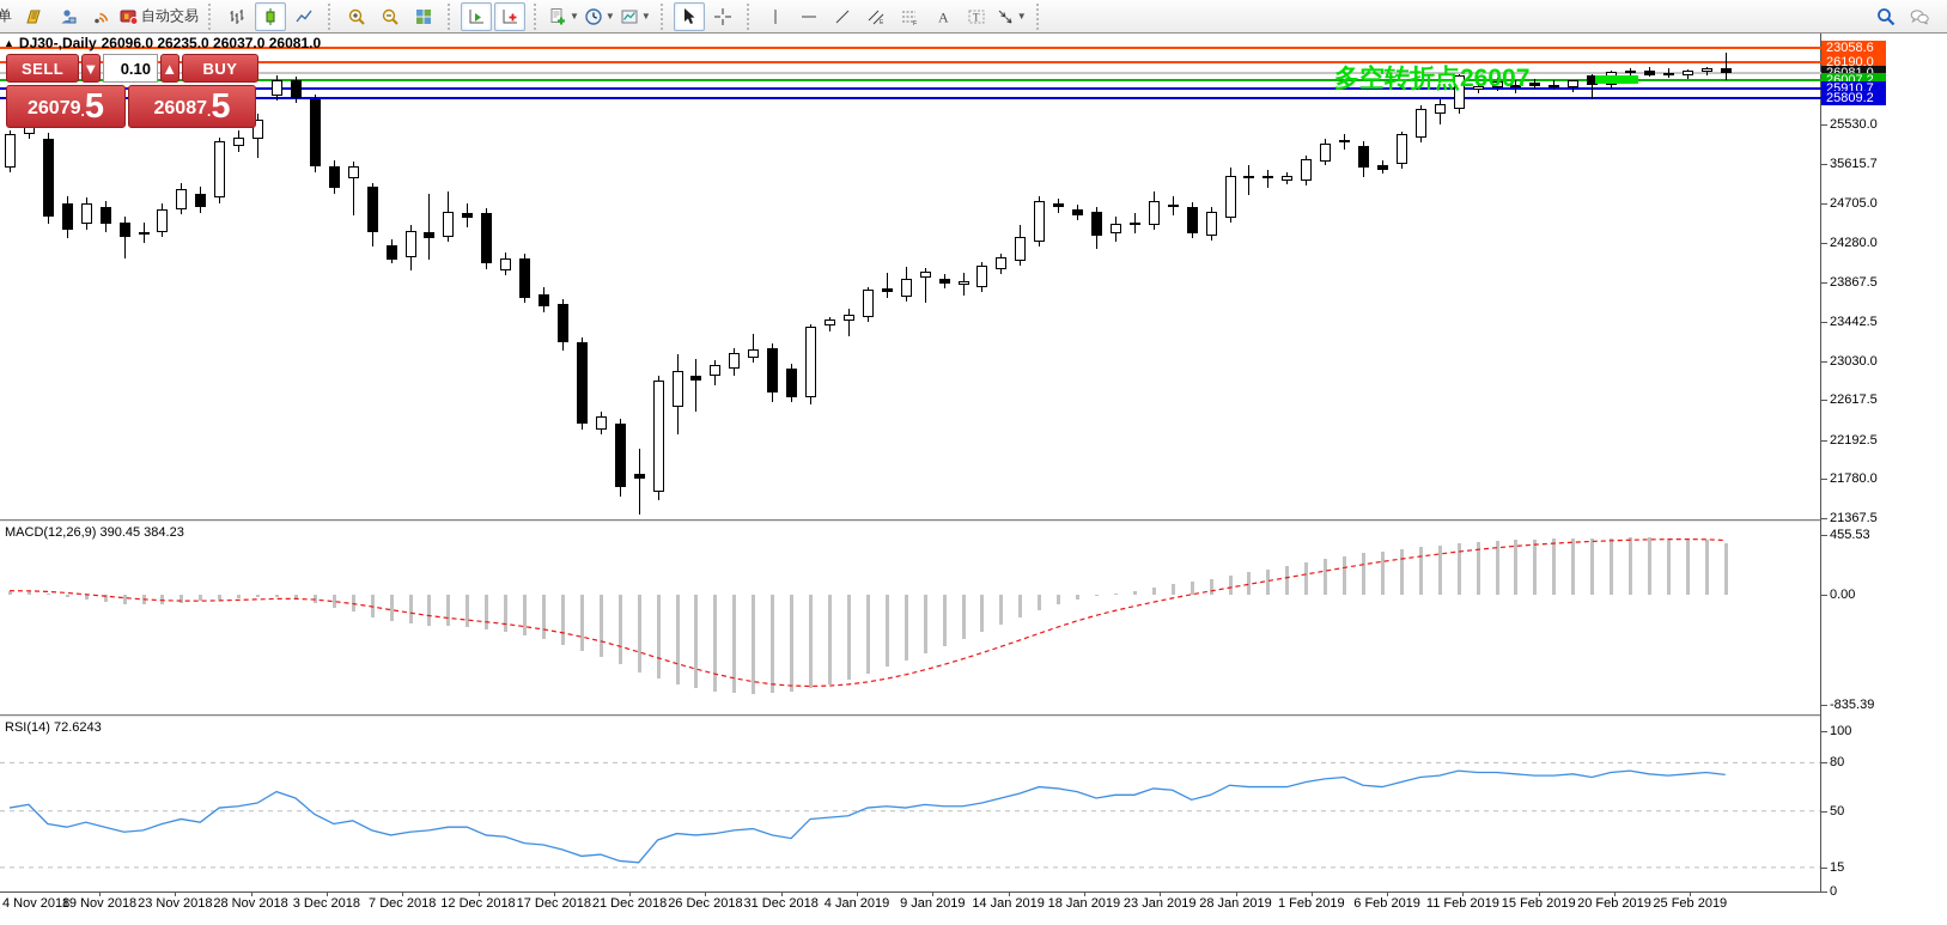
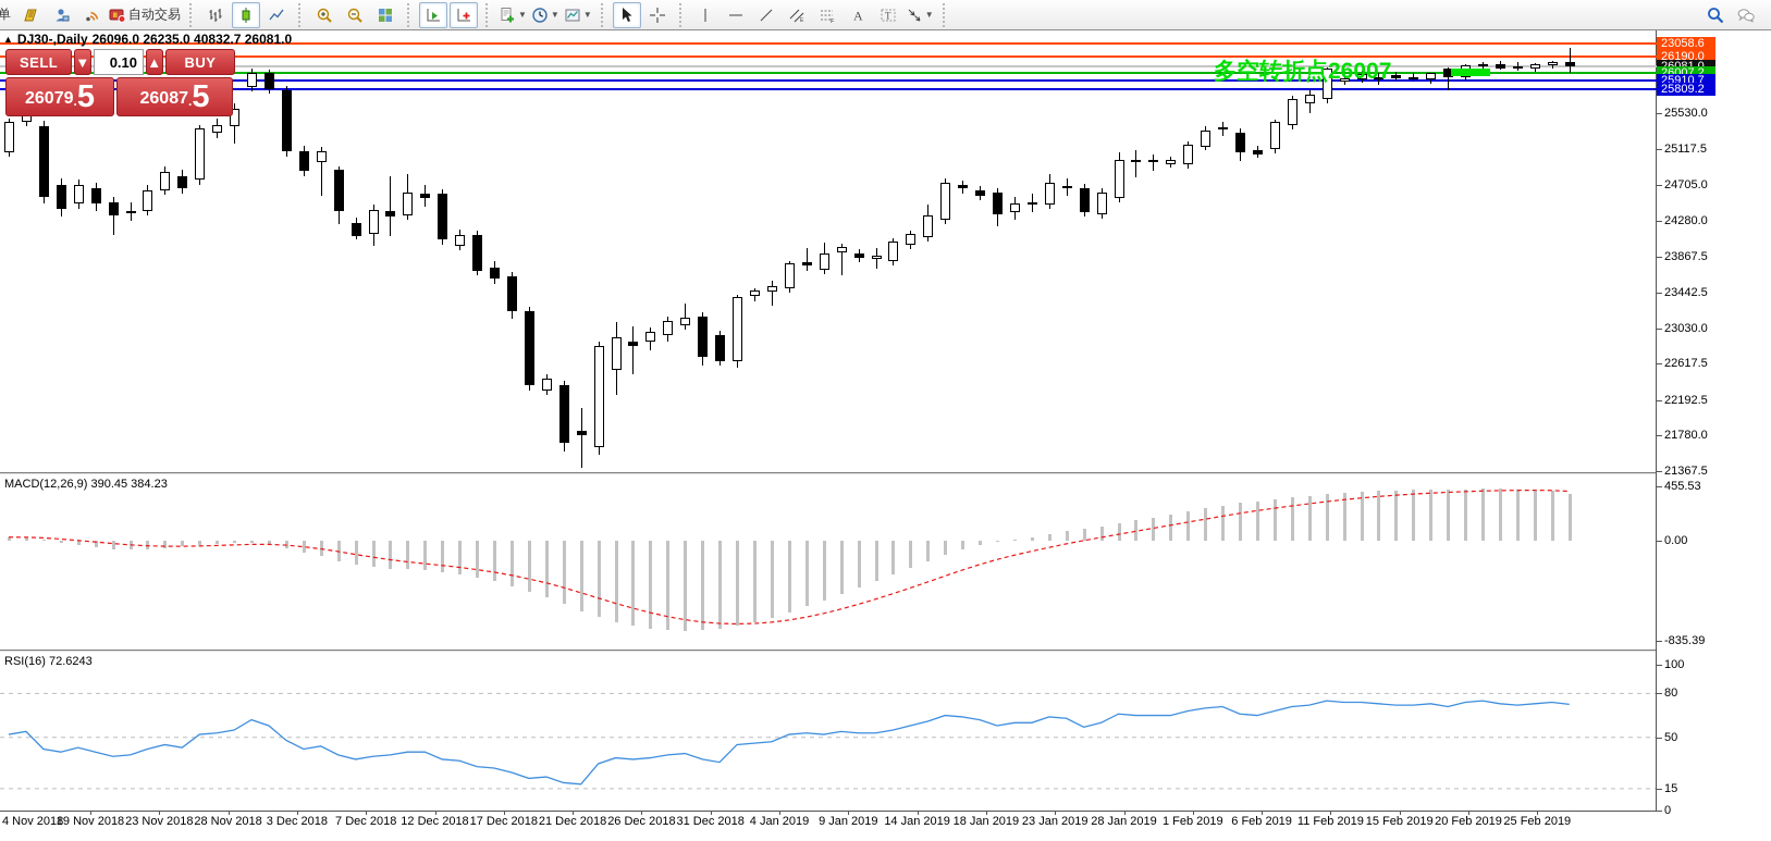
  单
  自动交易
  ▼
  ▼
  ▼
  A
  T
  ▼
  ▲
  DJ30-,Daily
- 26096.0 26235.0 26037.0 26081.0
+ 26096.0 26235.0 40832.7 26081.0
  MACD(12,26,9) 390.45 384.23
- RSI(14) 72.6243
+ RSI(16) 72.6243
  多空转折点26007
  SELL
  ▼
  0.10
  ▲
  BUY
  26079
  .
  5
  26087
  .
  5
  25530.0
- 35615.7
+ 25117.5
  24705.0
  24280.0
  23867.5
  23442.5
  23030.0
  22617.5
  22192.5
  21780.0
  21367.5
  455.53
  0.00
  -835.39
  100
  80
  50
  15
  0
  23058.6
  26190.0
  26007.2
  25910.7
  25809.2
  4 Nov 2018
  19 Nov 2018
  23 Nov 2018
  28 Nov 2018
  3 Dec 2018
  7 Dec 2018
  12 Dec 2018
  17 Dec 2018
  21 Dec 2018
  26 Dec 2018
  31 Dec 2018
  4 Jan 2019
  9 Jan 2019
  14 Jan 2019
  18 Jan 2019
  23 Jan 2019
  28 Jan 2019
  1 Feb 2019
  6 Feb 2019
  11 Feb 2019
  15 Feb 2019
  20 Feb 2019
  25 Feb 2019
